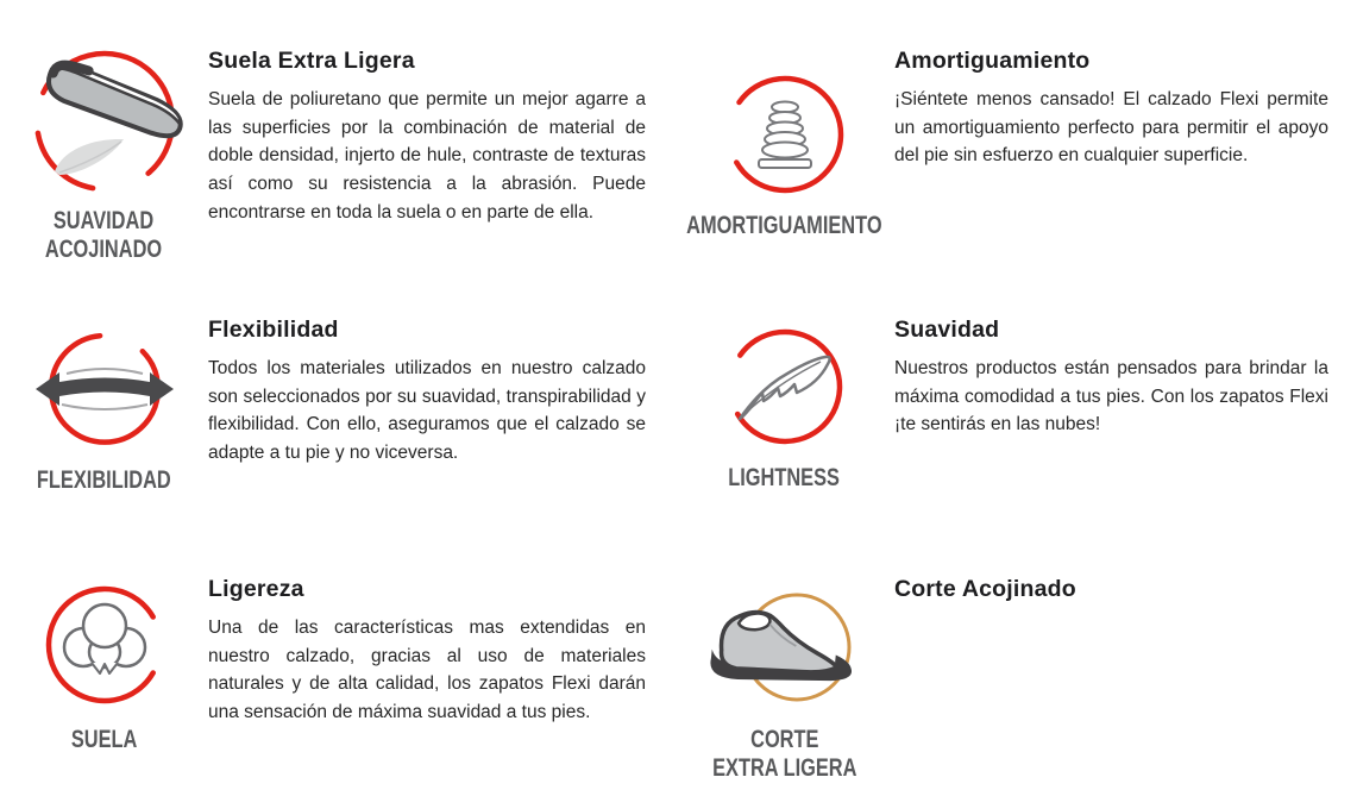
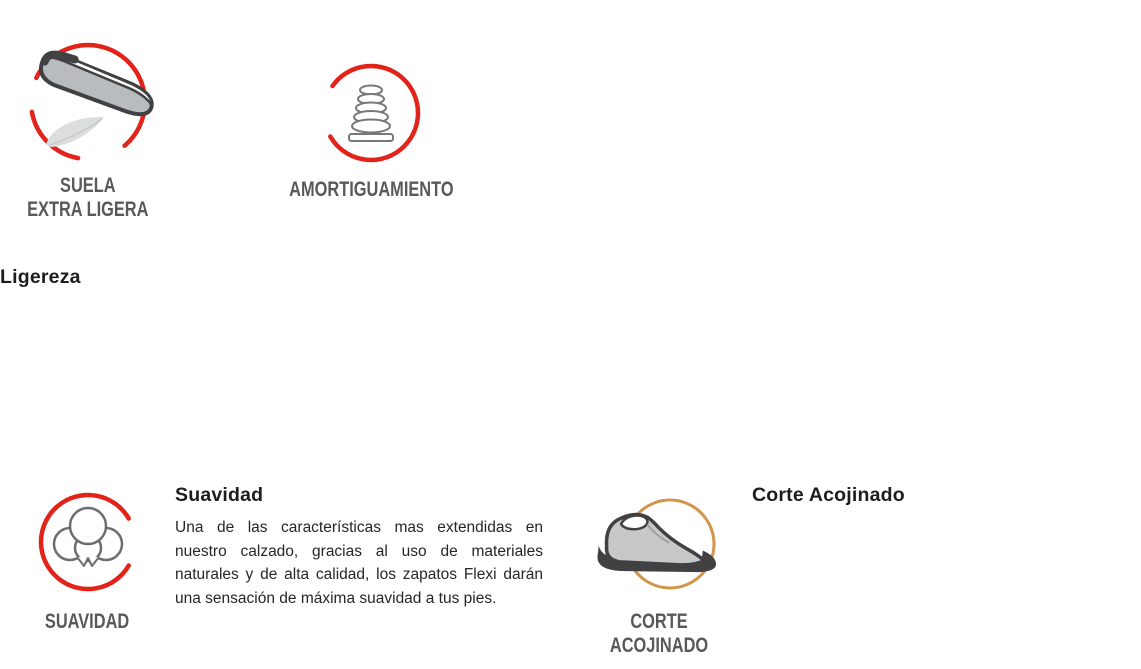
- SUAVIDAD
+ SUELA
- ACOJINADO
+ EXTRA LIGERA
- Suela Extra Ligera
- Suela de poliuretano que permite un mejor agarre a las superficies por la combinación de material de doble densidad, injerto de hule, contraste de texturas así como su resistencia a la abrasión. Puede encontrarse en toda la suela o en parte de ella.
  AMORTIGUAMIENTO
- Amortiguamiento
- ¡Siéntete menos cansado! El calzado Flexi permite un amortiguamiento perfecto para permitir el apoyo del pie sin esfuerzo en cualquier superficie.
- FLEXIBILIDAD
- Flexibilidad
- Todos los materiales utilizados en nuestro calzado son seleccionados por su suavidad, transpirabilidad y flexibilidad. Con ello, aseguramos que el calzado se adapte a tu pie y no viceversa.
- LIGHTNESS
- Suavidad
+ Ligereza
- Nuestros productos están pensados para brindar la máxima comodidad a tus pies. Con los zapatos Flexi ¡te sentirás en las nubes!
- SUELA
+ SUAVIDAD
- Ligereza
+ Suavidad
  Una de las características mas extendidas en nuestro calzado, gracias al uso de materiales naturales y de alta calidad, los zapatos Flexi darán una sensación de máxima suavidad a tus pies.
  CORTE
- EXTRA LIGERA
+ ACOJINADO
  Corte Acojinado
